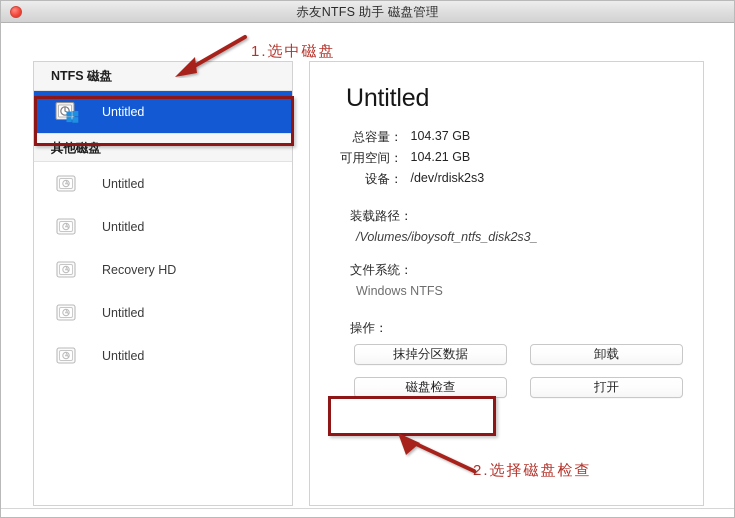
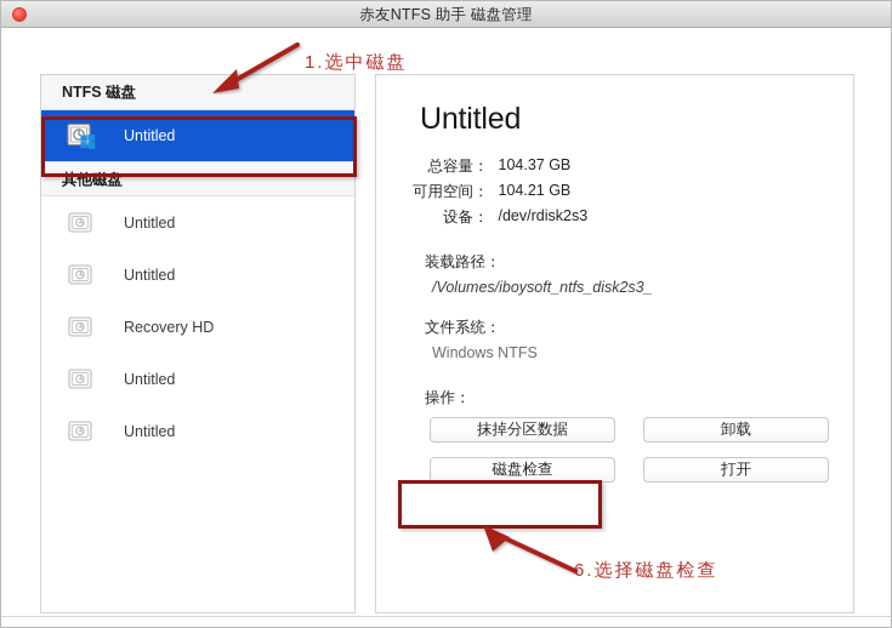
  赤友NTFS 助手 磁盘管理
  NTFS 磁盘
  Untitled
  其他磁盘
  Untitled
  Untitled
  Recovery HD
  Untitled
  Untitled
  Untitled
  总容量：	104.37 GB
  可用空间：	104.21 GB
  设备：	/dev/rdisk2s3
  装载路径：
  /Volumes/iboysoft_ntfs_disk2s3_
  文件系统：
  Windows NTFS
  操作：
  抹掉分区数据
  卸载
  磁盘检查
  打开
  1.选中磁盘
- 2.选择磁盘检查
+ 6.选择磁盘检查
